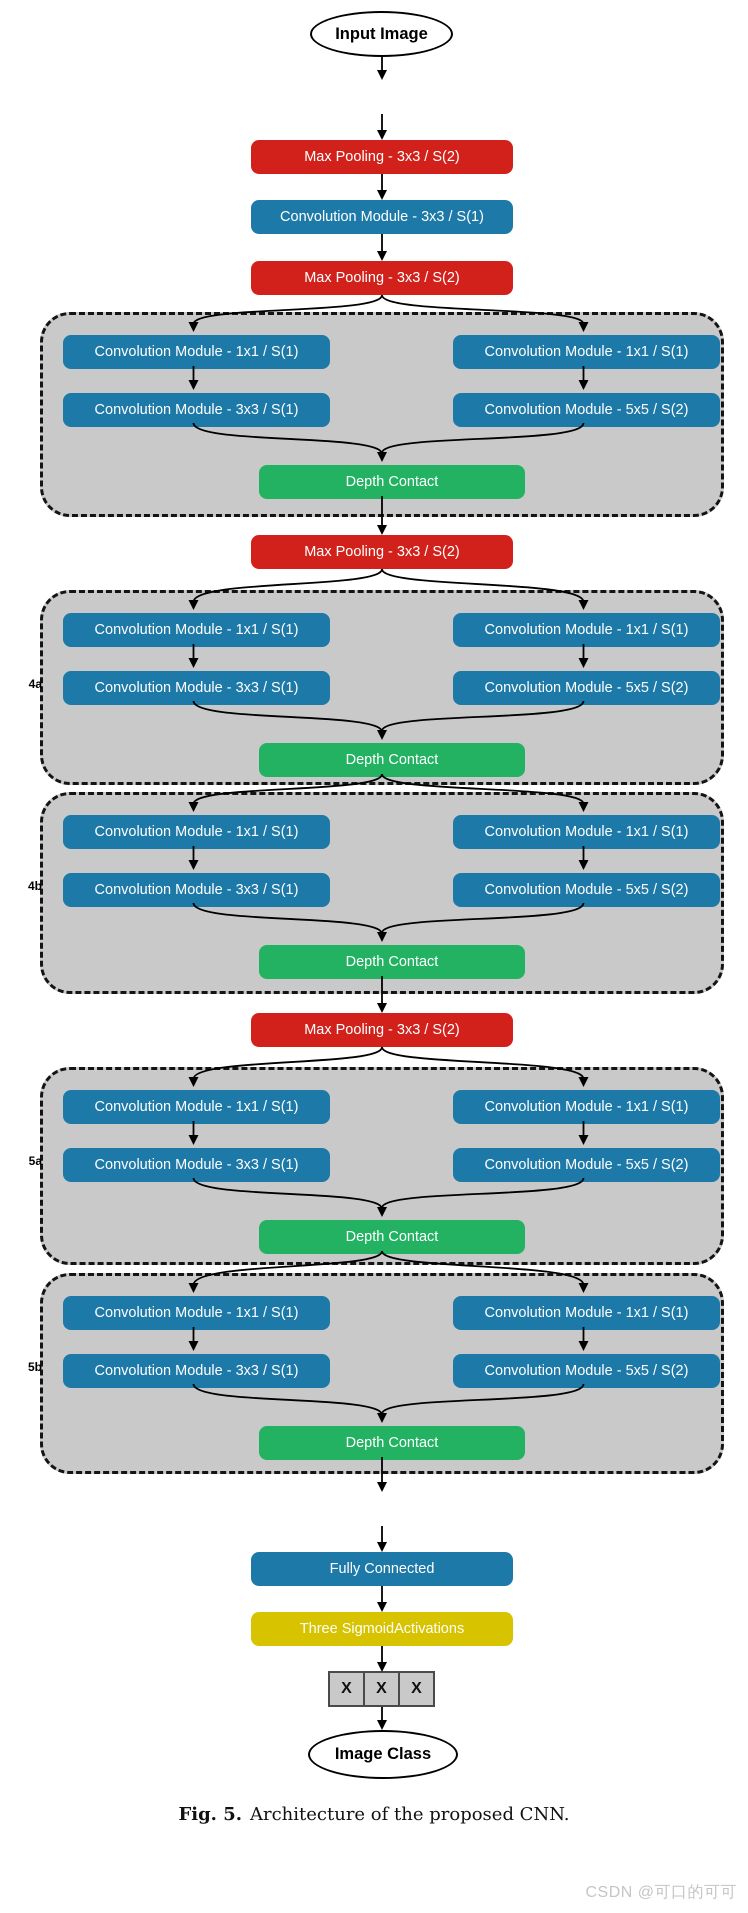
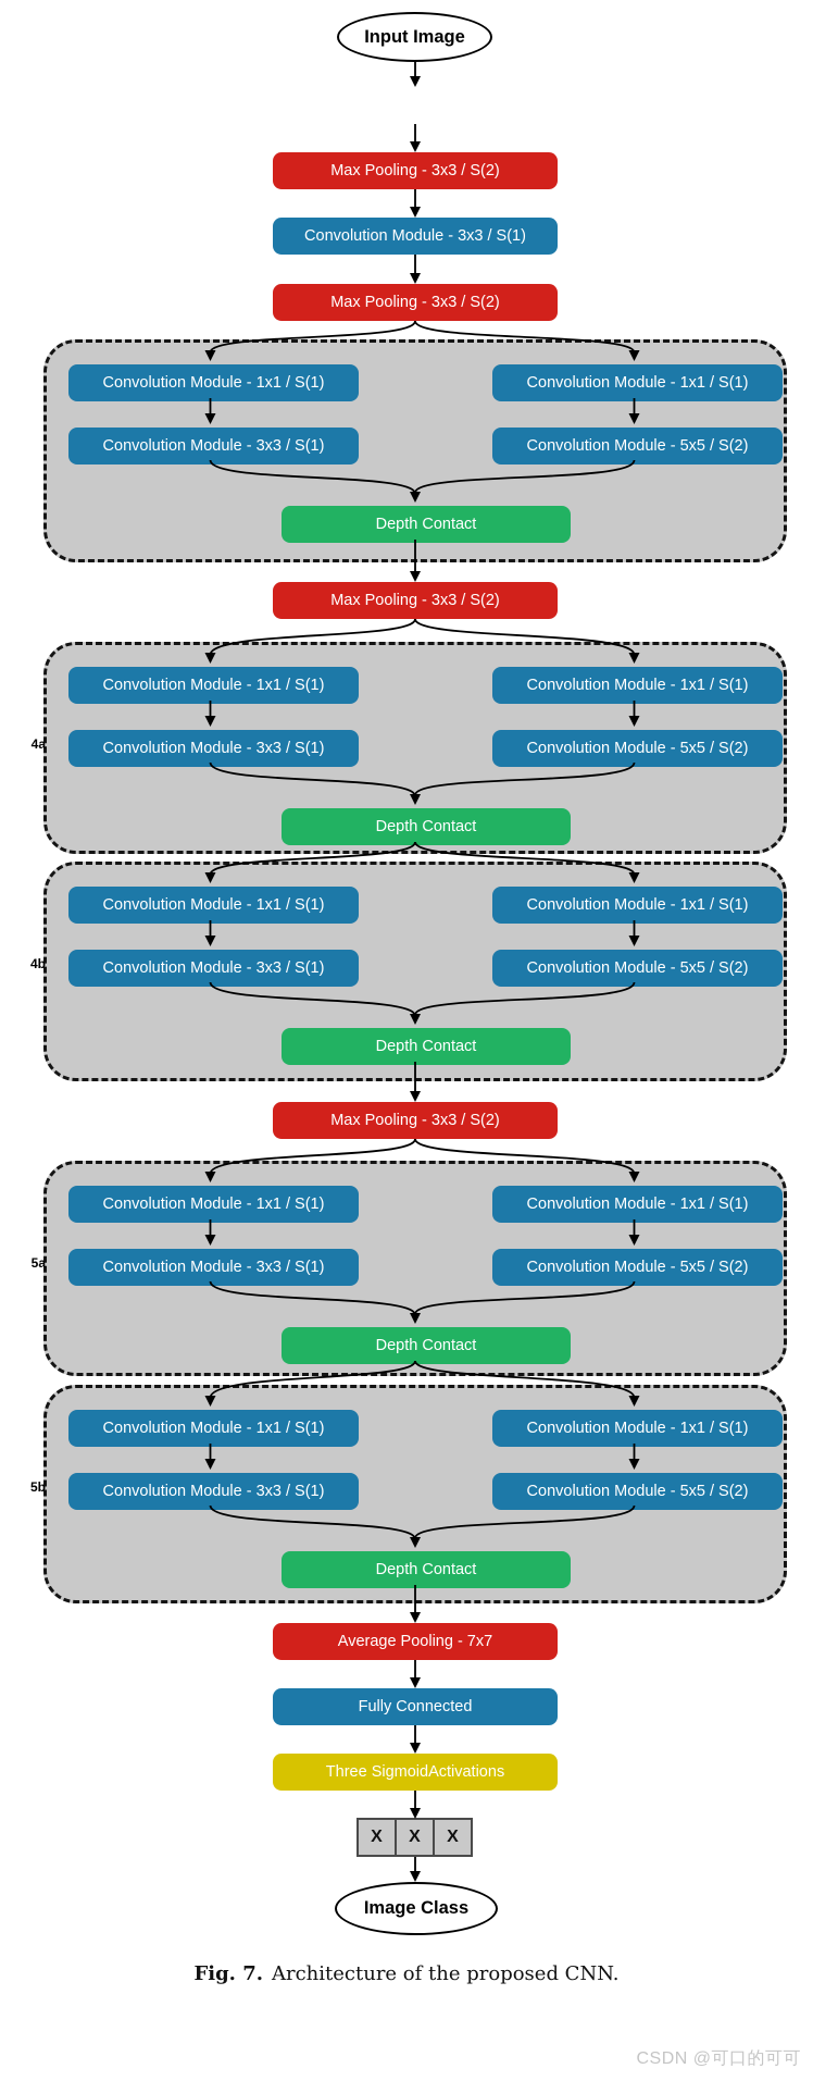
  Input Image
  Max Pooling - 3x3 / S(2)
  Convolution Module - 3x3 / S(1)
  Max Pooling - 3x3 / S(2)
  Max Pooling - 3x3 / S(2)
  Max Pooling - 3x3 / S(2)
+ Average Pooling - 7x7
  Fully Connected
  Three SigmoidActivations
  X
  X
  X
  Image Class
- Fig. 5. Architecture of the proposed CNN.
+ Fig. 7. Architecture of the proposed CNN.
  CSDN @可口的可可
  Convolution Module - 1x1 / S(1)
  Convolution Module - 1x1 / S(1)
  Convolution Module - 3x3 / S(1)
  Convolution Module - 5x5 / S(2)
  Depth Contact
  Convolution Module - 1x1 / S(1)
  Convolution Module - 1x1 / S(1)
  Convolution Module - 3x3 / S(1)
  Convolution Module - 5x5 / S(2)
  Depth Contact
  4a
  Convolution Module - 1x1 / S(1)
  Convolution Module - 1x1 / S(1)
  Convolution Module - 3x3 / S(1)
  Convolution Module - 5x5 / S(2)
  Depth Contact
  4b
  Convolution Module - 1x1 / S(1)
  Convolution Module - 1x1 / S(1)
  Convolution Module - 3x3 / S(1)
  Convolution Module - 5x5 / S(2)
  Depth Contact
  5a
  Convolution Module - 1x1 / S(1)
  Convolution Module - 1x1 / S(1)
  Convolution Module - 3x3 / S(1)
  Convolution Module - 5x5 / S(2)
  Depth Contact
  5b
